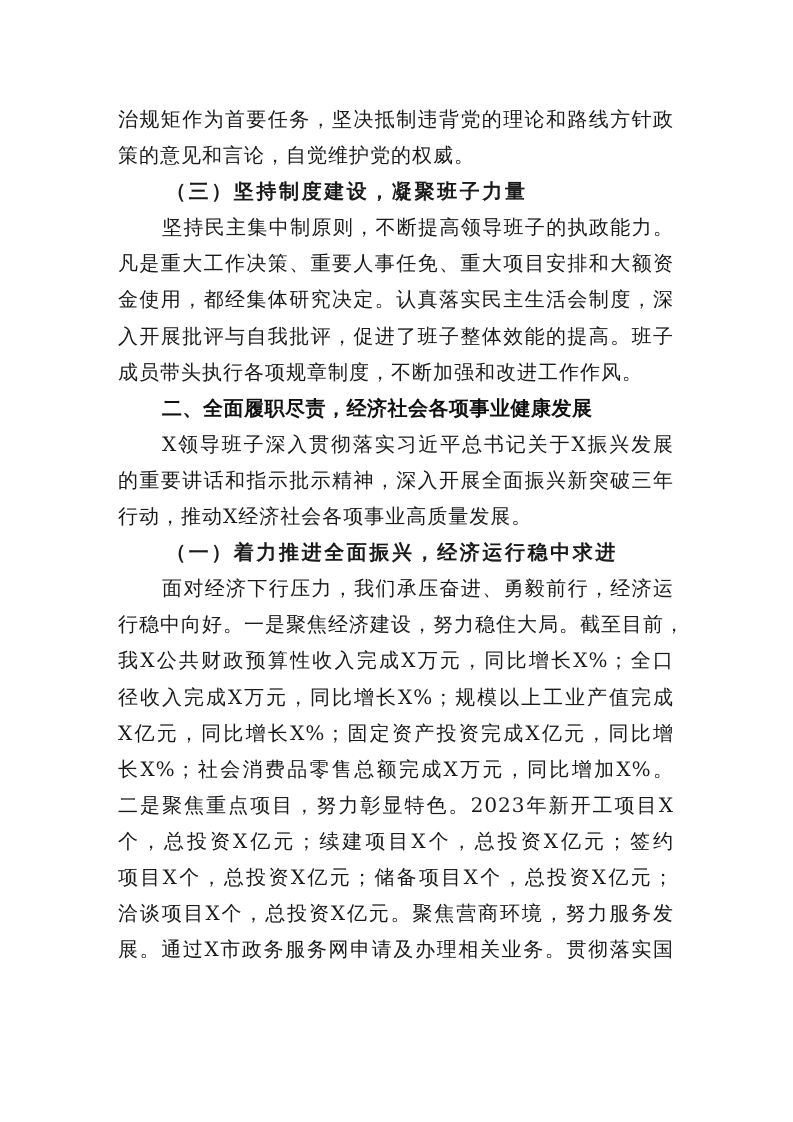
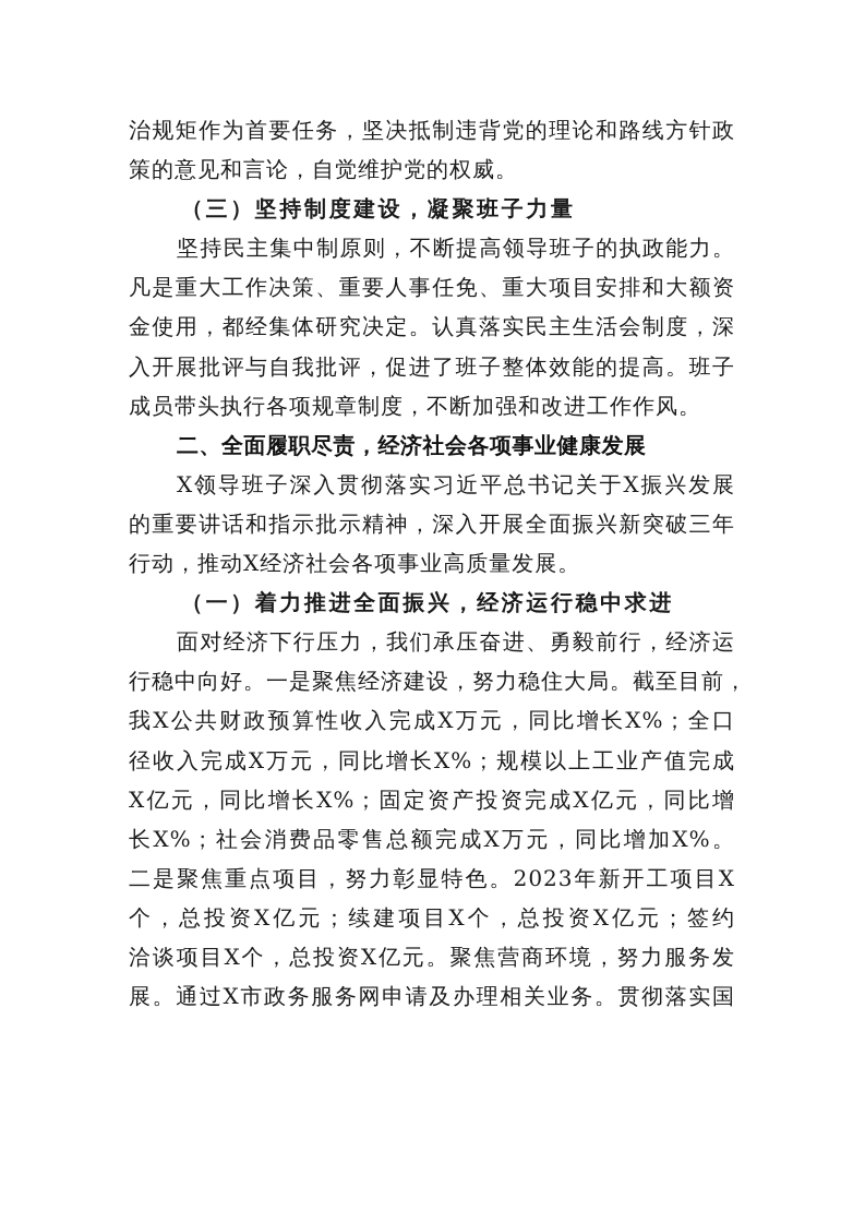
  治规矩作为首要任务，坚决抵制违背党的理论和路线方针政
  策的意见和言论，自觉维护党的权威。
  （三）坚持制度建设，凝聚班子力量
  坚持民主集中制原则，不断提高领导班子的执政能力。
  凡是重大工作决策、重要人事任免、重大项目安排和大额资
  金使用，都经集体研究决定。认真落实民主生活会制度，深
  入开展批评与自我批评，促进了班子整体效能的提高。班子
  成员带头执行各项规章制度，不断加强和改进工作作风。
  二、全面履职尽责，经济社会各项事业健康发展
  X领导班子深入贯彻落实习近平总书记关于X振兴发展
  的重要讲话和指示批示精神，深入开展全面振兴新突破三年
  行动，推动X经济社会各项事业高质量发展。
  （一）着力推进全面振兴，经济运行稳中求进
  面对经济下行压力，我们承压奋进、勇毅前行，经济运
  行稳中向好。一是聚焦经济建设，努力稳住大局。截至目前，
  我X公共财政预算性收入完成X万元，同比增长X%；全口
  径收入完成X万元，同比增长X%；规模以上工业产值完成
  X亿元，同比增长X%；固定资产投资完成X亿元，同比增
  长X%；社会消费品零售总额完成X万元，同比增加X%。
  二是聚焦重点项目，努力彰显特色。2023年新开工项目X
  个，总投资X亿元；续建项目X个，总投资X亿元；签约
- 项目X个，总投资X亿元；储备项目X个，总投资X亿元；
  洽谈项目X个，总投资X亿元。聚焦营商环境，努力服务发
  展。通过X市政务服务网申请及办理相关业务。贯彻落实国
